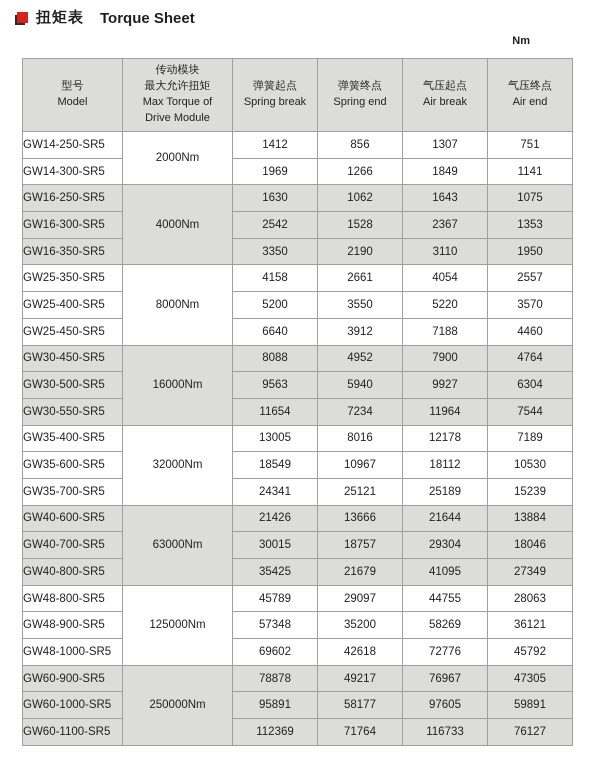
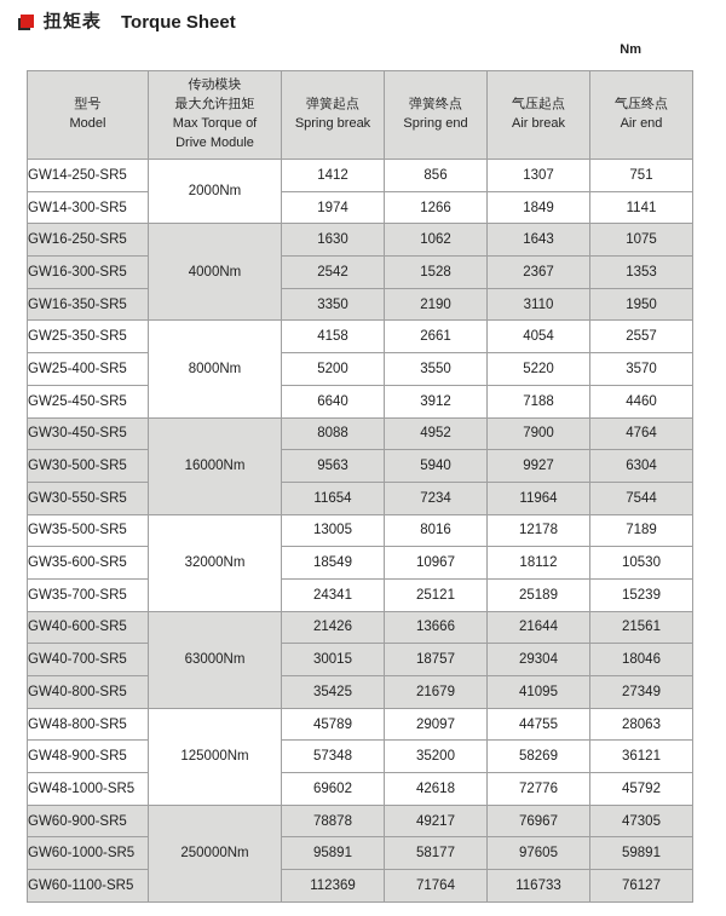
  扭矩表
  Torque Sheet
  Nm
  型号Model	传动模块最大允许扭矩Max Torque ofDrive Module	弹簧起点Spring break	弹簧终点Spring end	气压起点Air break	气压终点Air end
  GW14-250-SR5	2000Nm	1412	856	1307	751
- GW14-300-SR5	1969	1266	1849	1141
+ GW14-300-SR5	1974	1266	1849	1141
  GW16-250-SR5	4000Nm	1630	1062	1643	1075
  GW16-300-SR5	2542	1528	2367	1353
  GW16-350-SR5	3350	2190	3110	1950
  GW25-350-SR5	8000Nm	4158	2661	4054	2557
  GW25-400-SR5	5200	3550	5220	3570
  GW25-450-SR5	6640	3912	7188	4460
  GW30-450-SR5	16000Nm	8088	4952	7900	4764
  GW30-500-SR5	9563	5940	9927	6304
  GW30-550-SR5	11654	7234	11964	7544
- GW35-400-SR5	32000Nm	13005	8016	12178	7189
+ GW35-500-SR5	32000Nm	13005	8016	12178	7189
  GW35-600-SR5	18549	10967	18112	10530
  GW35-700-SR5	24341	25121	25189	15239
- GW40-600-SR5	63000Nm	21426	13666	21644	13884
+ GW40-600-SR5	63000Nm	21426	13666	21644	21561
  GW40-700-SR5	30015	18757	29304	18046
  GW40-800-SR5	35425	21679	41095	27349
  GW48-800-SR5	125000Nm	45789	29097	44755	28063
  GW48-900-SR5	57348	35200	58269	36121
  GW48-1000-SR5	69602	42618	72776	45792
  GW60-900-SR5	250000Nm	78878	49217	76967	47305
  GW60-1000-SR5	95891	58177	97605	59891
  GW60-1100-SR5	112369	71764	116733	76127
